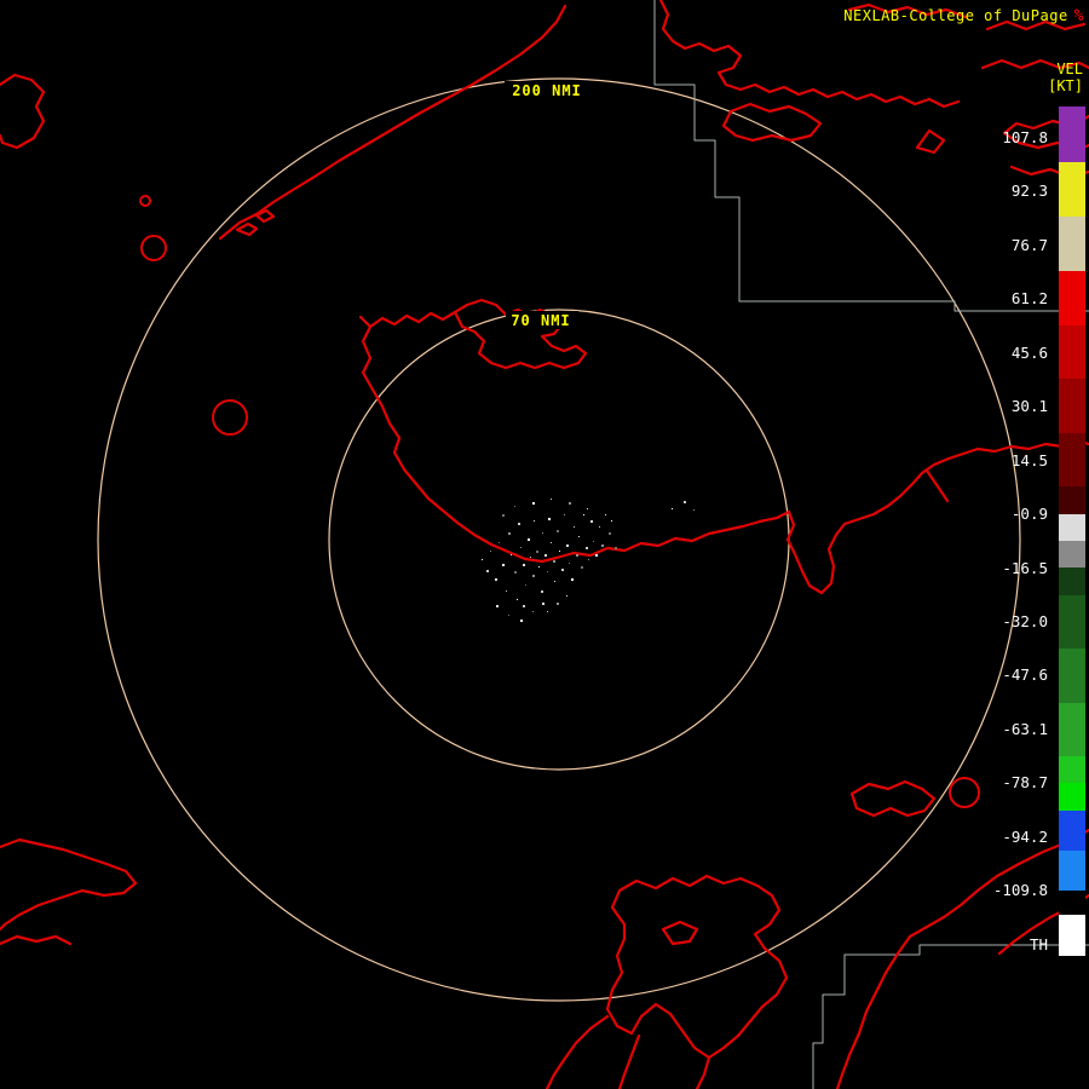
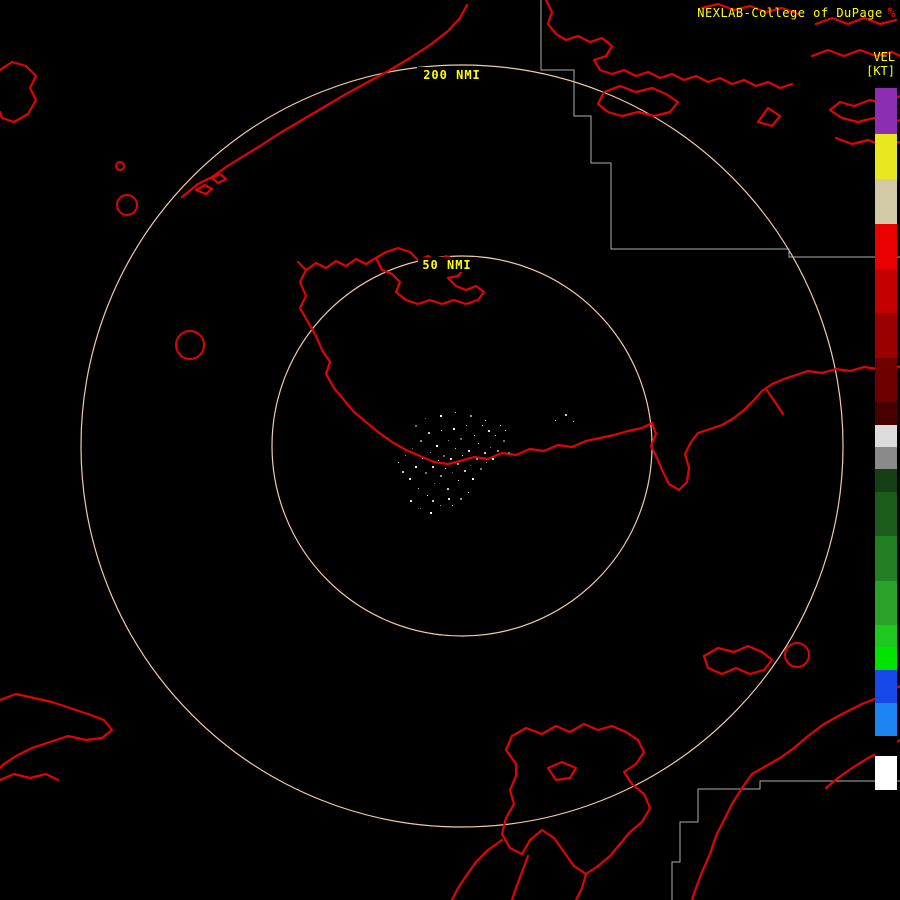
  200 NMI
- 70 NMI
+ 50 NMI
  NEXLAB-College of DuPage %
  VEL
  [KT]
- 107.8
- 92.3
- 76.7
- 61.2
- 45.6
- 30.1
- 14.5
- -0.9
- -16.5
- -32.0
- -47.6
- -63.1
- -78.7
- -94.2
- -109.8
- TH
